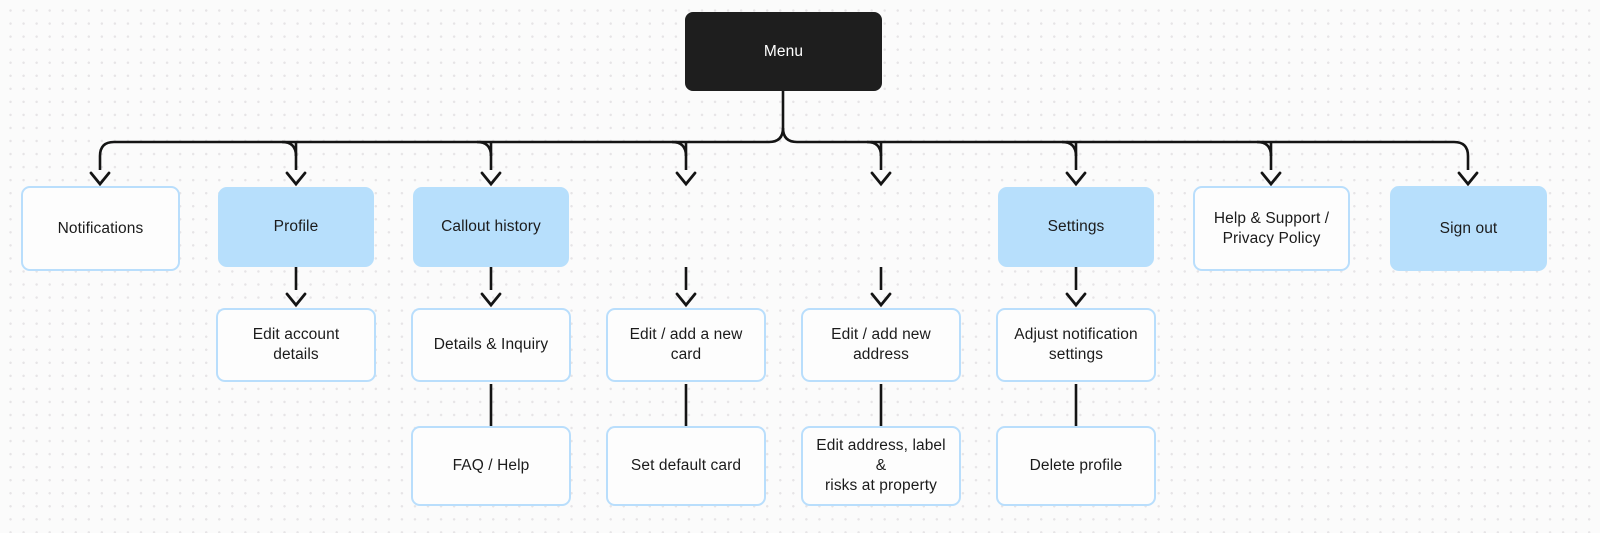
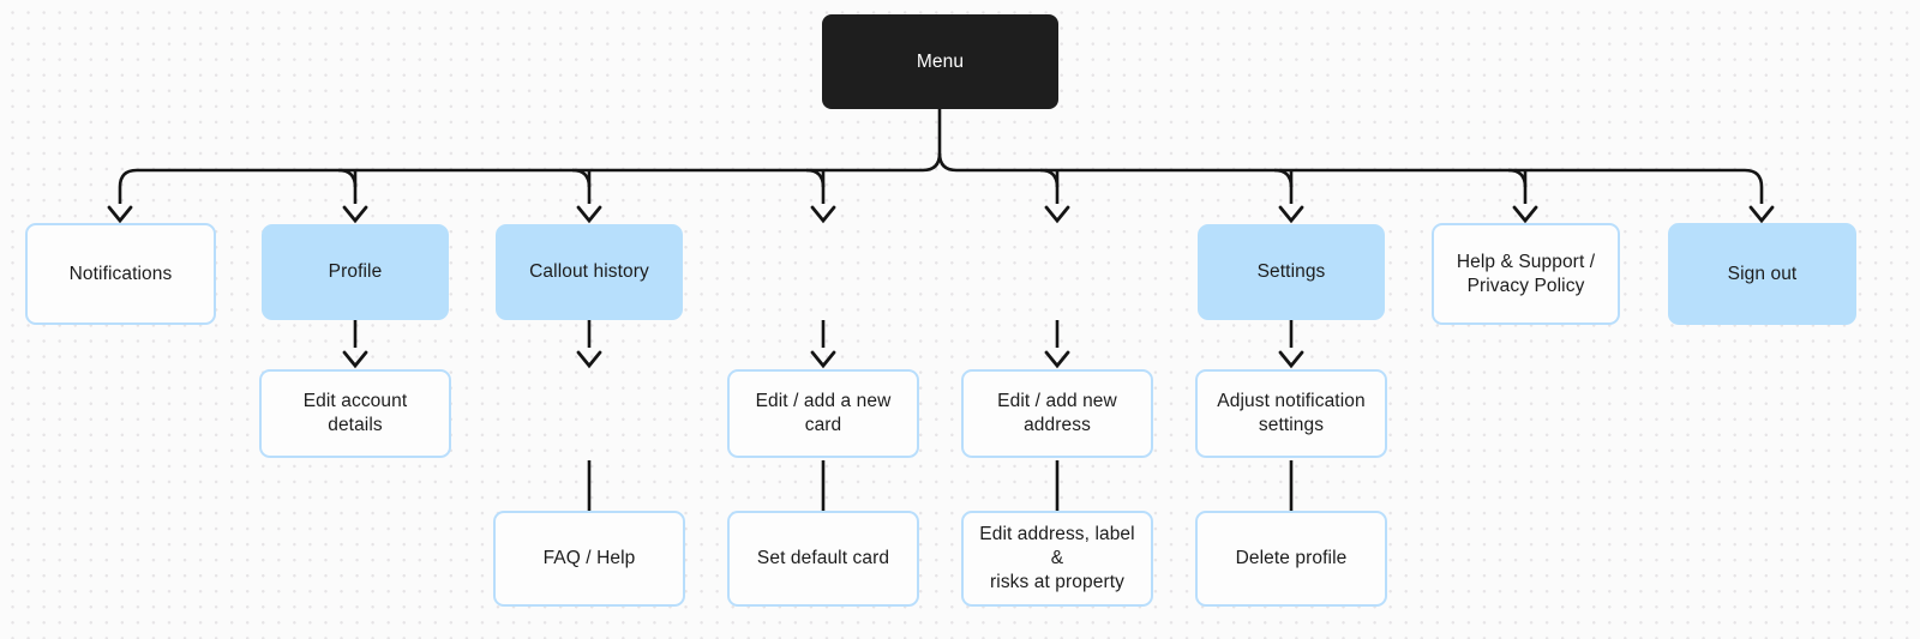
  Menu
  Notifications
  Profile
  Callout history
  Settings
  Help & Support /
  Privacy Policy
  Sign out
  Edit account details
- Details & Inquiry
  Edit / add a new card
  Edit / add new address
  Adjust notification
  settings
  FAQ / Help
  Set default card
  Edit address, label &
  risks at property
  Delete profile
